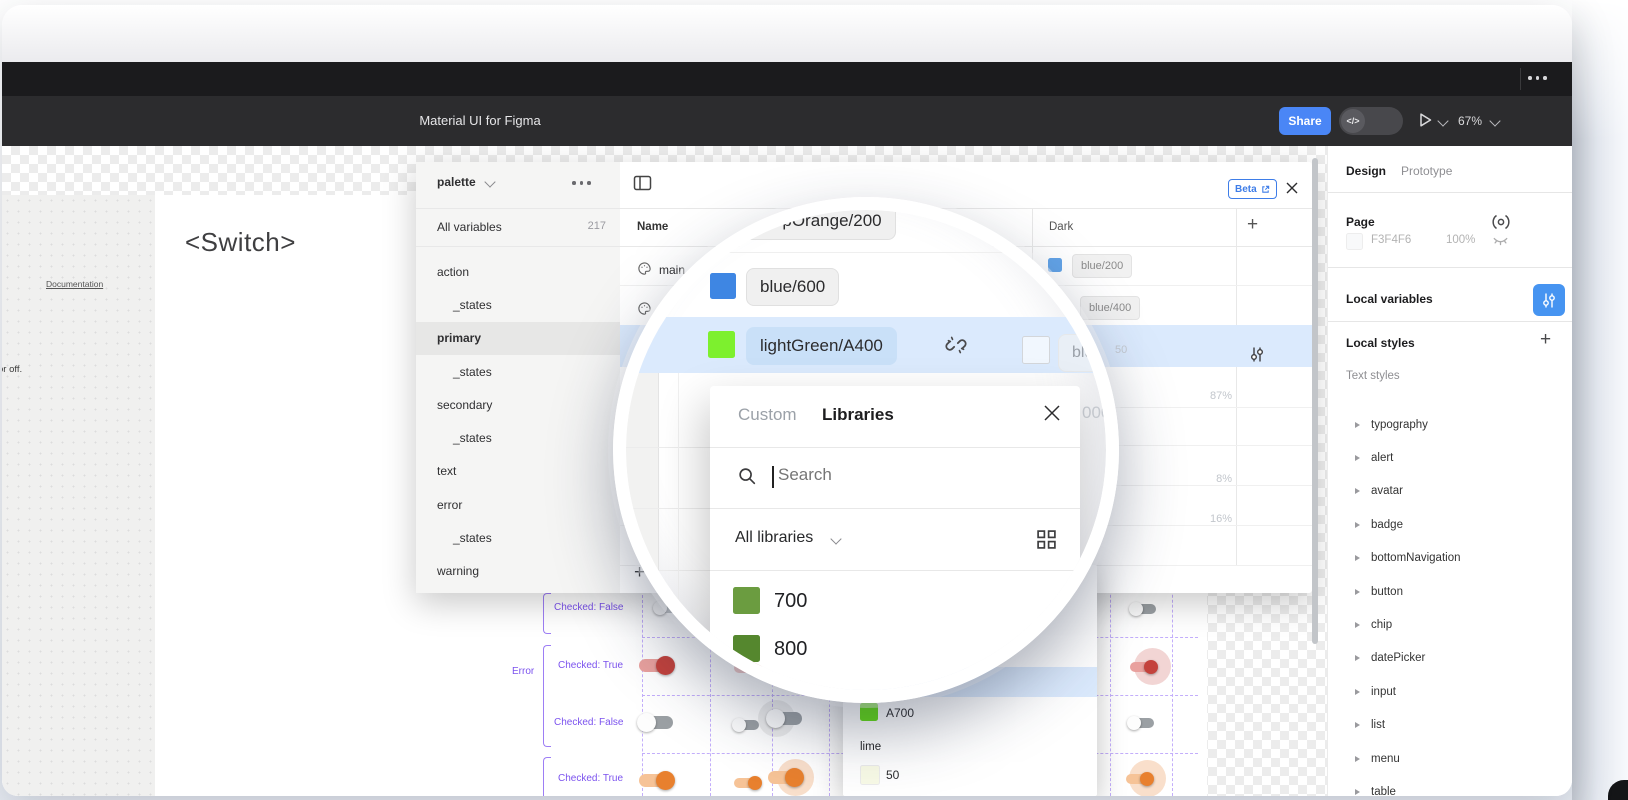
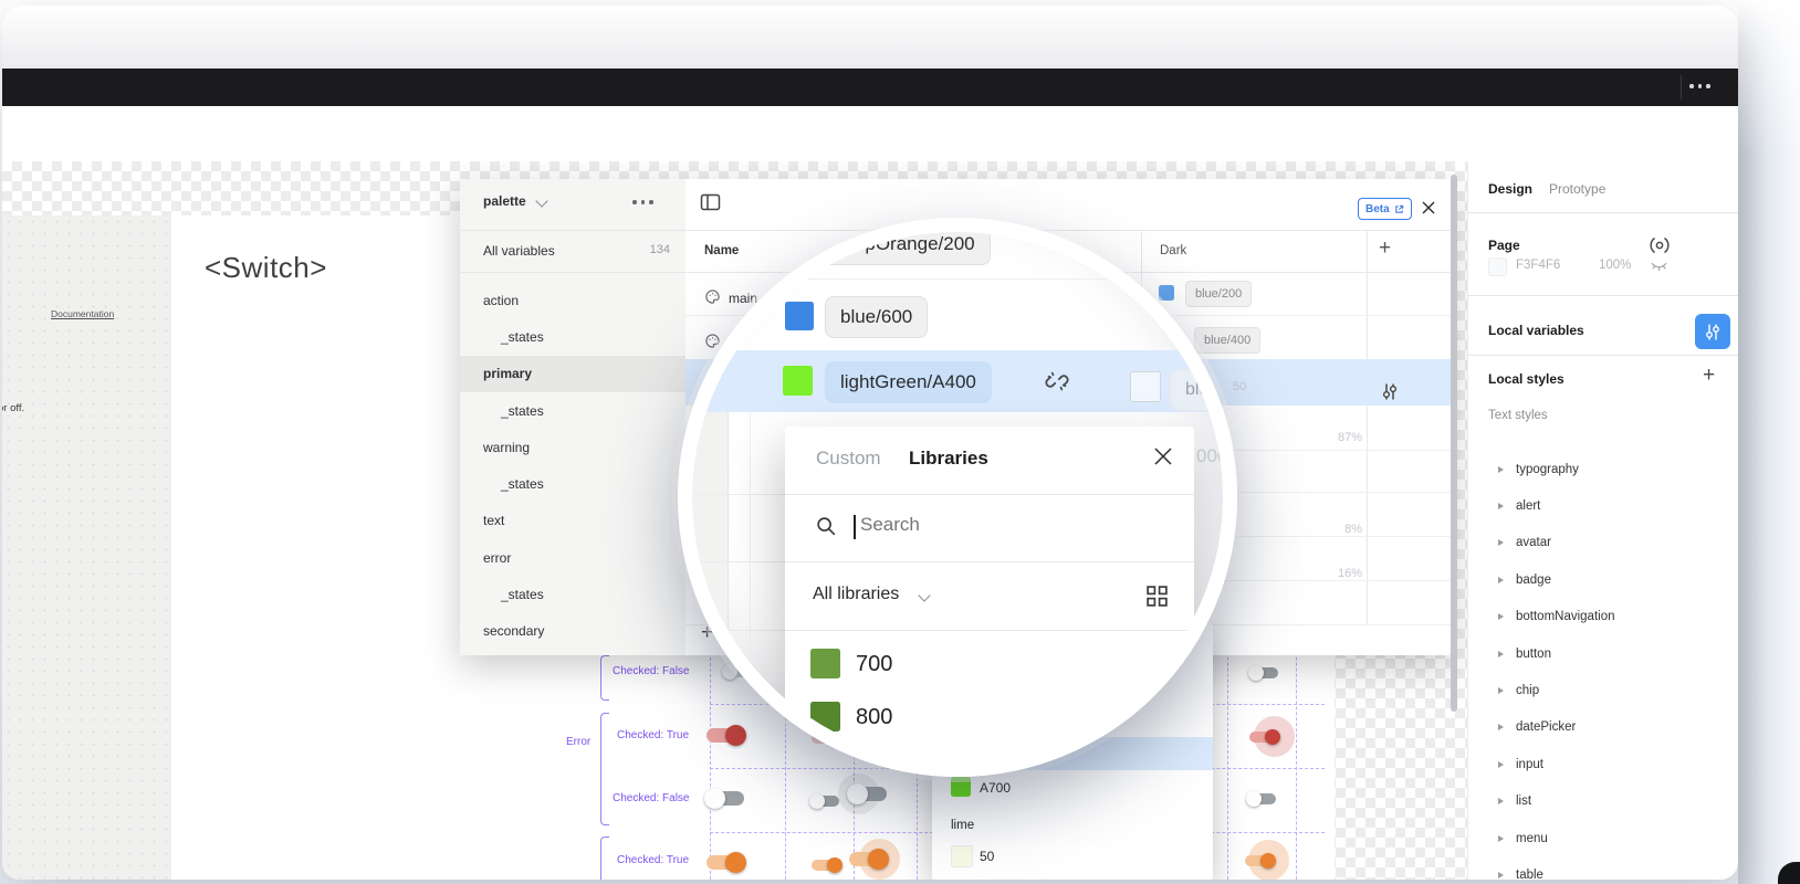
- Material UI for Figma
- Share
- </>
- 67%
  Documentation
  r off.
  <Switch>
  Checked: False
  Checked: True
  Error
  Checked: False
  Checked: True
  palette
  Beta
  All variables
- 217
+ 134
  action
  _states
  primary
  _states
- secondary
+ warning
  _states
  text
  error
  _states
- warning
+ secondary
  Dark
  +
  main
  blue/200
  blue/400
  50
  87%
  8%
  16%
  A700
  lime
  50
  deepOrange/200
  blue/600
  lightGreen/A400
  blue
  000
  Custom
  Libraries
  Search
  All libraries
  700
  800
  Design
  Prototype
  Page
  F3F4F6
  100%
  Local variables
  Local styles
  +
  Text styles
  typography
  alert
  avatar
  badge
  bottomNavigation
  button
  chip
  datePicker
  input
  list
  menu
  table
